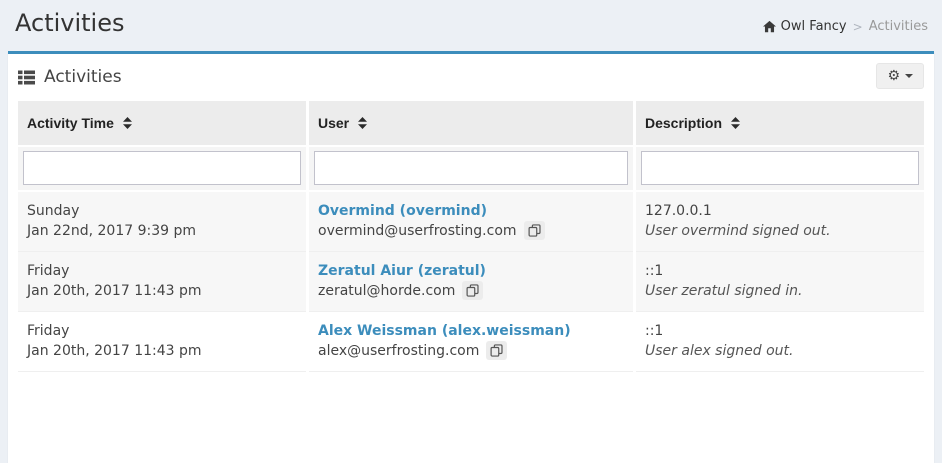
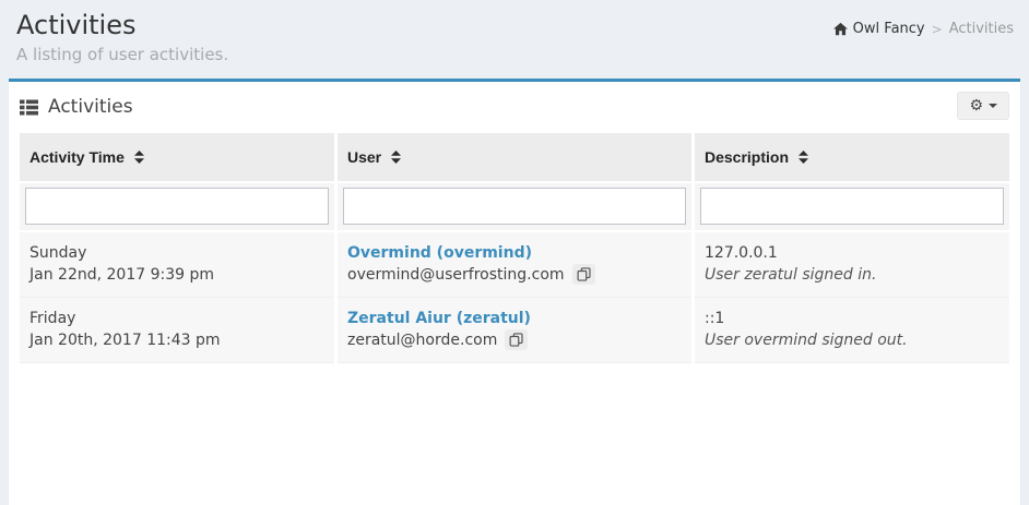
  Activities
+ A listing of user activities.
  Owl Fancy
  >
  Activities
  Activities
  ⚙
  Activity Time	User	Description
- Sunday Jan 22nd, 2017 9:39 pm	Overmind (overmind) overmind@userfrosting.com	127.0.0.1 User overmind signed out.
+ Sunday Jan 22nd, 2017 9:39 pm	Overmind (overmind) overmind@userfrosting.com	127.0.0.1 User zeratul signed in.
- Friday Jan 20th, 2017 11:43 pm	Zeratul Aiur (zeratul) zeratul@horde.com	::1 User zeratul signed in.
+ Friday Jan 20th, 2017 11:43 pm	Zeratul Aiur (zeratul) zeratul@horde.com	::1 User overmind signed out.
- Friday Jan 20th, 2017 11:43 pm	Alex Weissman (alex.weissman) alex@userfrosting.com	::1 User alex signed out.
